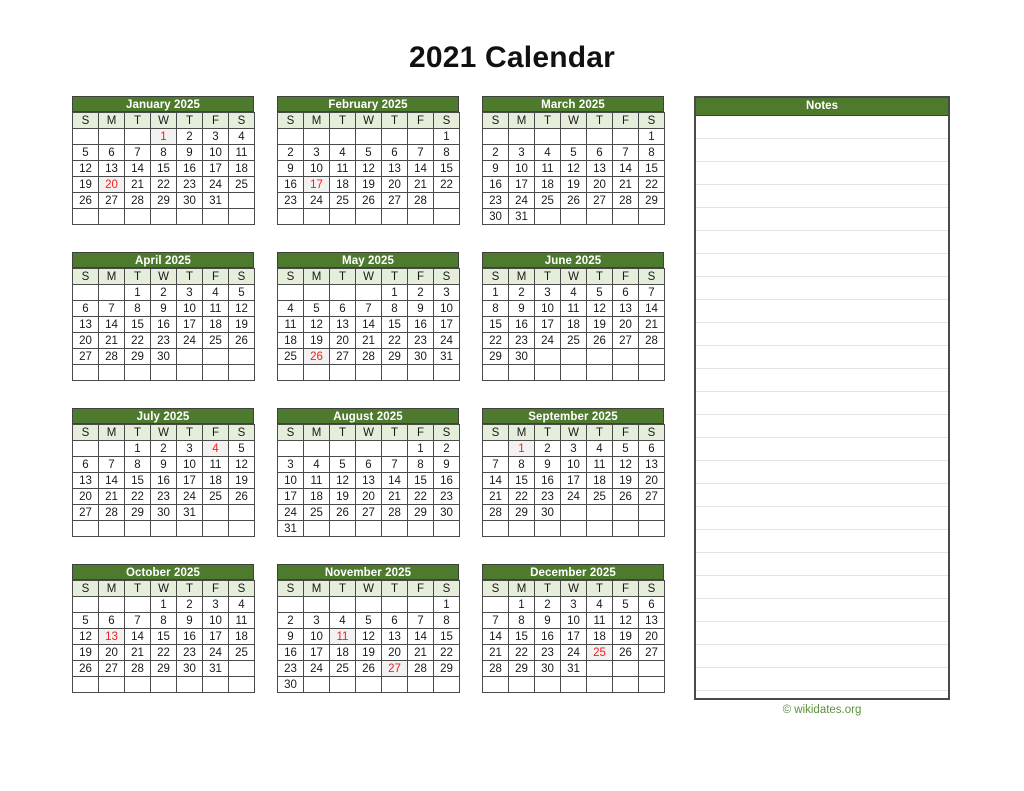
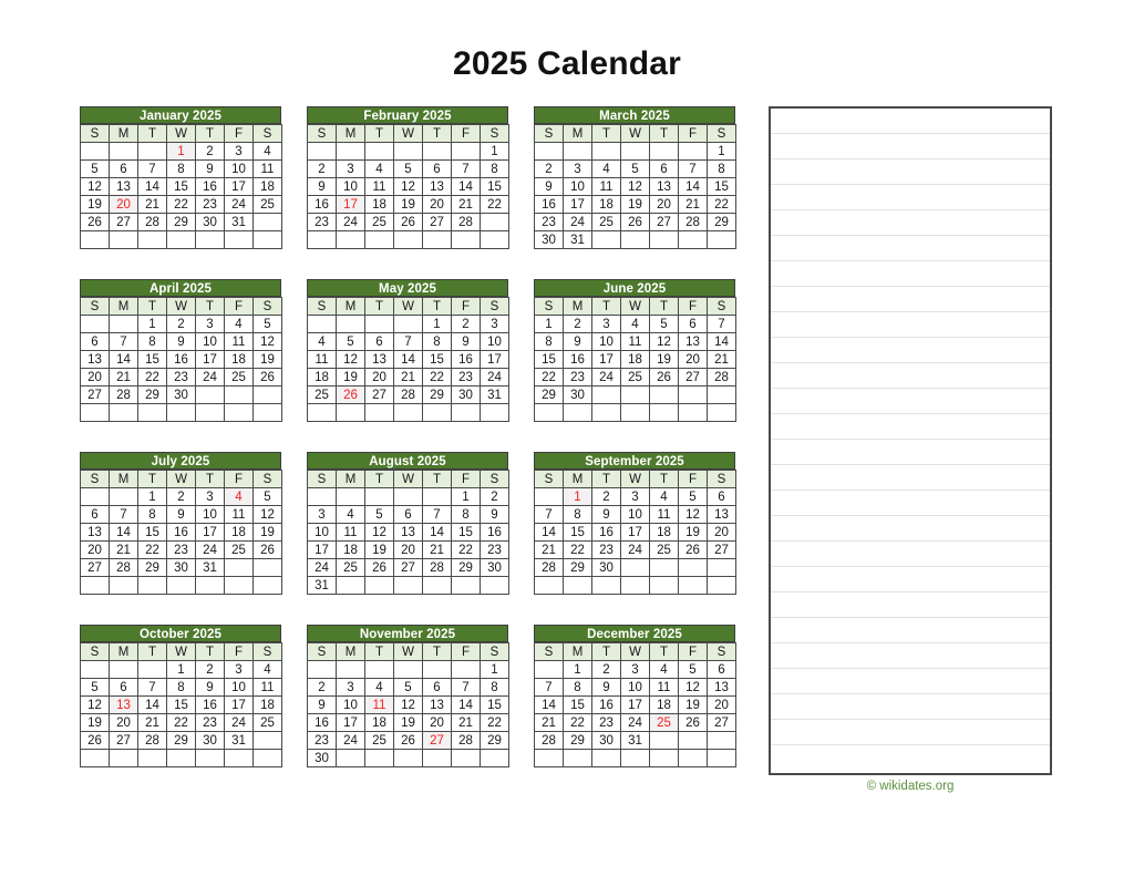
- 2021 Calendar
+ 2025 Calendar
  January 2025
  S	M	T	W	T	F	S
  			1	2	3	4
  5	6	7	8	9	10	11
  12	13	14	15	16	17	18
  19	20	21	22	23	24	25
  26	27	28	29	30	31
  February 2025
  S	M	T	W	T	F	S
  						1
  2	3	4	5	6	7	8
  9	10	11	12	13	14	15
  16	17	18	19	20	21	22
  23	24	25	26	27	28
  March 2025
  S	M	T	W	T	F	S
  						1
  2	3	4	5	6	7	8
  9	10	11	12	13	14	15
  16	17	18	19	20	21	22
  23	24	25	26	27	28	29
  30	31
  April 2025
  S	M	T	W	T	F	S
  		1	2	3	4	5
  6	7	8	9	10	11	12
  13	14	15	16	17	18	19
  20	21	22	23	24	25	26
  27	28	29	30
  May 2025
  S	M	T	W	T	F	S
  				1	2	3
  4	5	6	7	8	9	10
  11	12	13	14	15	16	17
  18	19	20	21	22	23	24
  25	26	27	28	29	30	31
  June 2025
  S	M	T	W	T	F	S
  1	2	3	4	5	6	7
  8	9	10	11	12	13	14
  15	16	17	18	19	20	21
  22	23	24	25	26	27	28
  29	30
  July 2025
  S	M	T	W	T	F	S
  		1	2	3	4	5
  6	7	8	9	10	11	12
  13	14	15	16	17	18	19
  20	21	22	23	24	25	26
  27	28	29	30	31
  August 2025
  S	M	T	W	T	F	S
  					1	2
  3	4	5	6	7	8	9
  10	11	12	13	14	15	16
  17	18	19	20	21	22	23
  24	25	26	27	28	29	30
  31
  September 2025
  S	M	T	W	T	F	S
  	1	2	3	4	5	6
  7	8	9	10	11	12	13
  14	15	16	17	18	19	20
  21	22	23	24	25	26	27
  28	29	30
  October 2025
  S	M	T	W	T	F	S
  			1	2	3	4
  5	6	7	8	9	10	11
  12	13	14	15	16	17	18
  19	20	21	22	23	24	25
  26	27	28	29	30	31
  November 2025
  S	M	T	W	T	F	S
  						1
  2	3	4	5	6	7	8
  9	10	11	12	13	14	15
  16	17	18	19	20	21	22
  23	24	25	26	27	28	29
  30
  December 2025
  S	M	T	W	T	F	S
  	1	2	3	4	5	6
  7	8	9	10	11	12	13
  14	15	16	17	18	19	20
  21	22	23	24	25	26	27
  28	29	30	31
- Notes
  © wikidates.org
